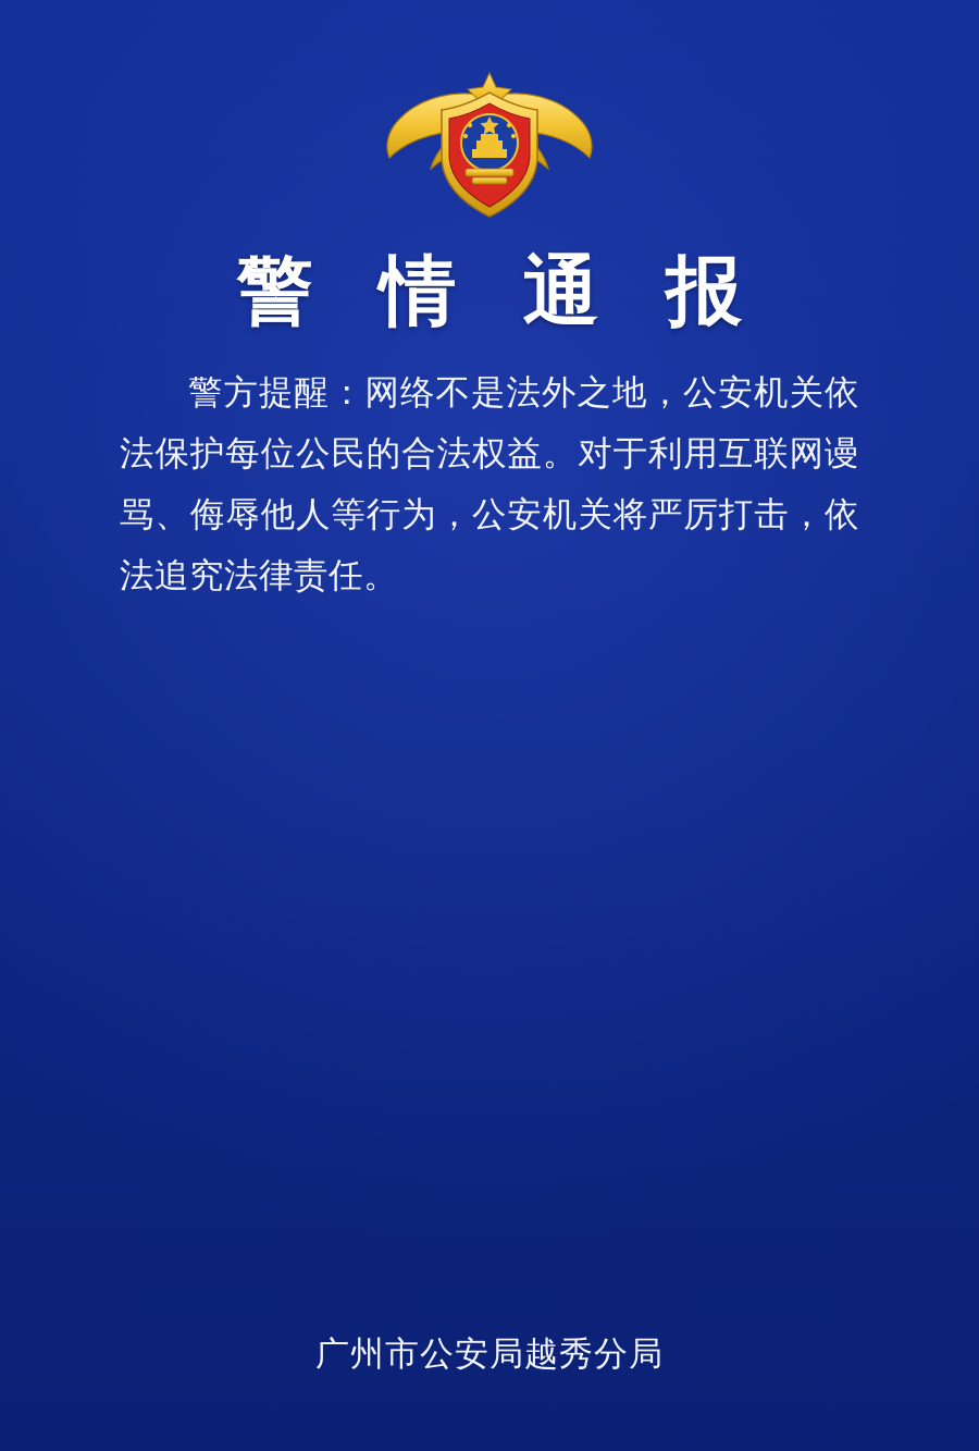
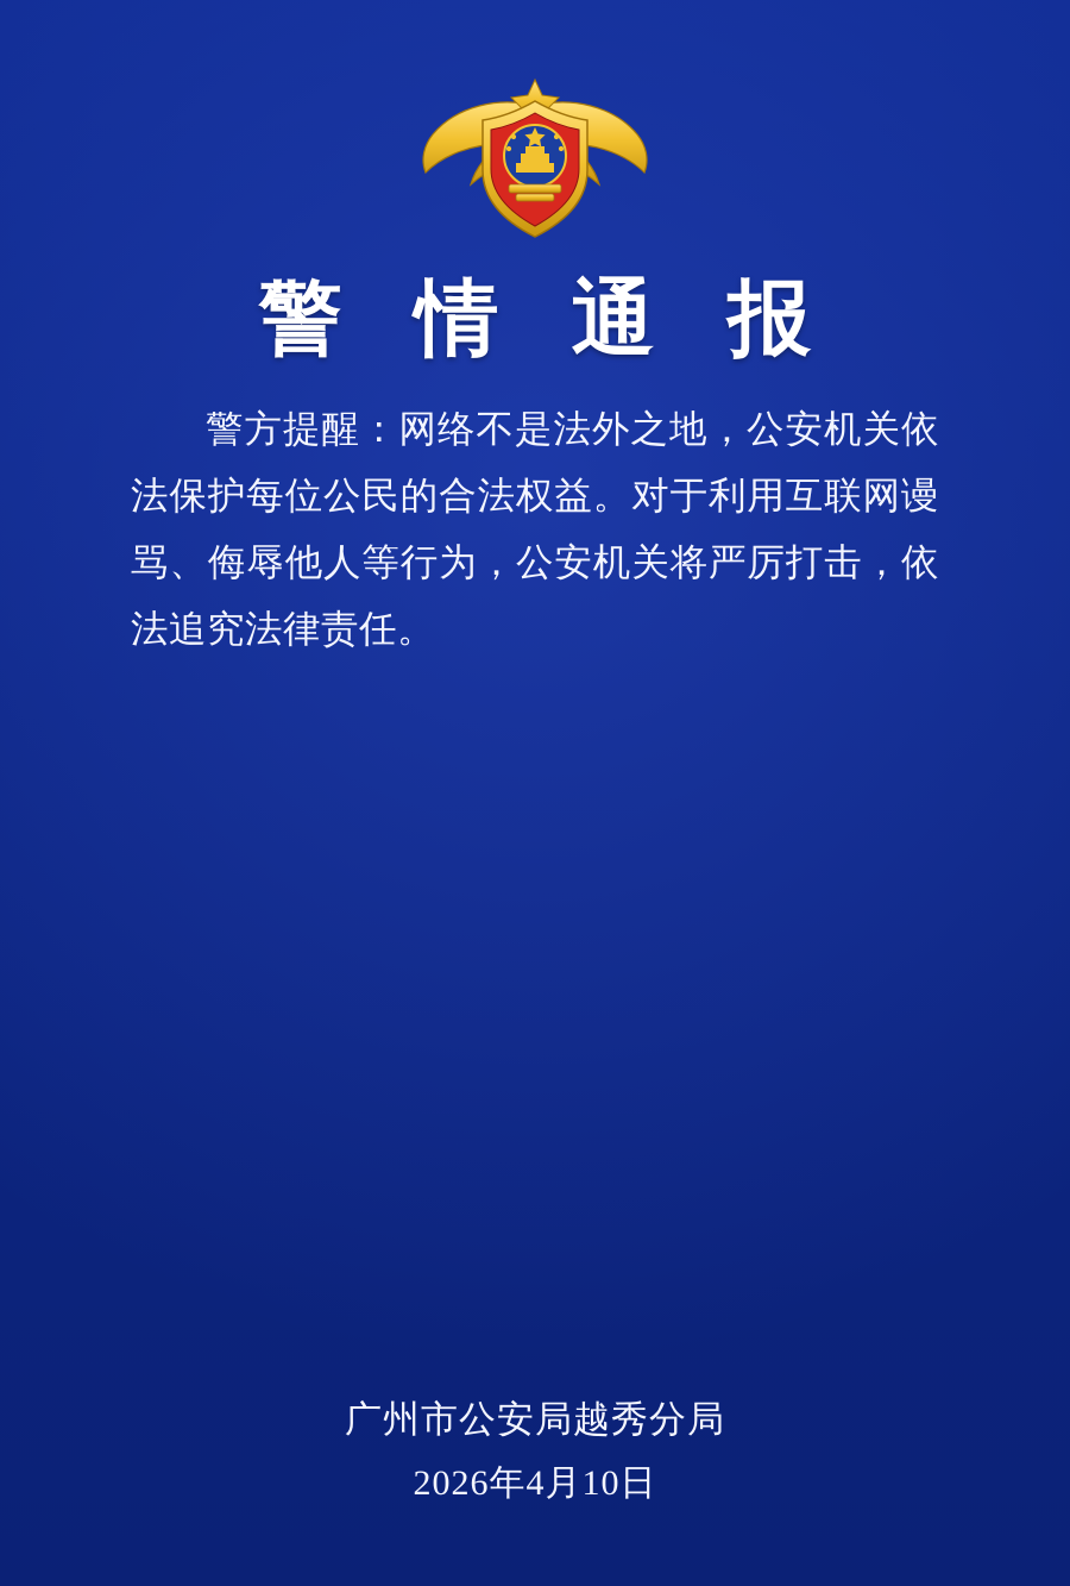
  警 情 通 报
  警方提醒：网络不是法外之地，公安机关依法保护每位公民的合法权益。对于利用互联网谩骂、侮辱他人等行为，公安机关将严厉打击，依法追究法律责任。
  广州市公安局越秀分局
+ 2026年4月10日
